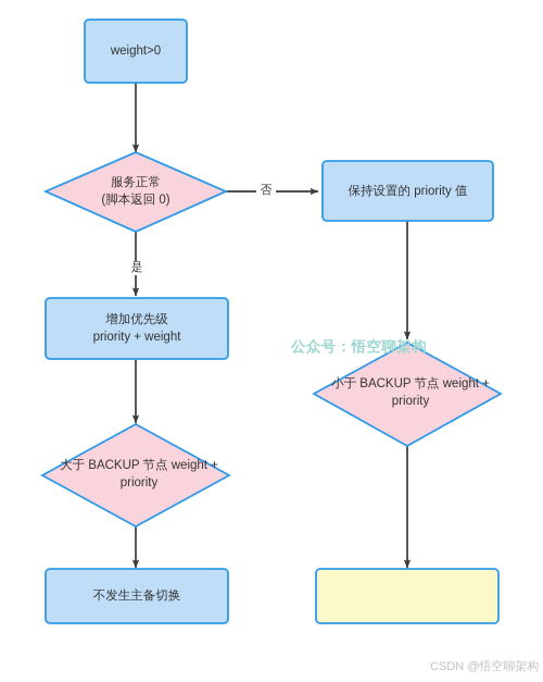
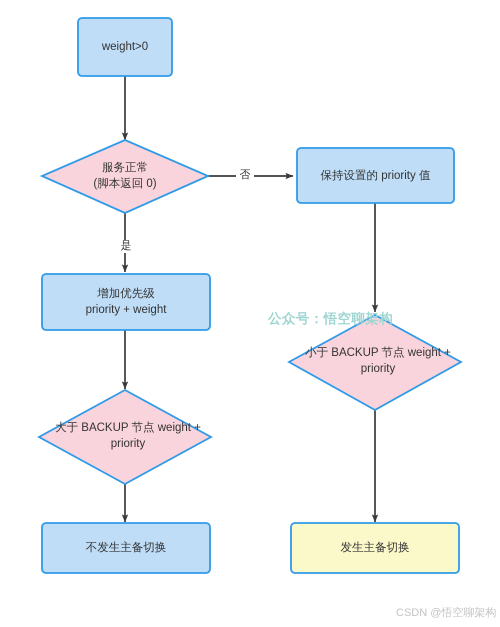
  weight>0
  服务正常
  (脚本返回 0)
  保持设置的 priority 值
  增加优先级
  priority + weight
  大于 BACKUP 节点 weight +
  priority
  小于 BACKUP 节点 weight +
  priority
  不发生主备切换
+ 发生主备切换
  否
  是
  公众号：悟空聊架构
  CSDN @悟空聊架构
